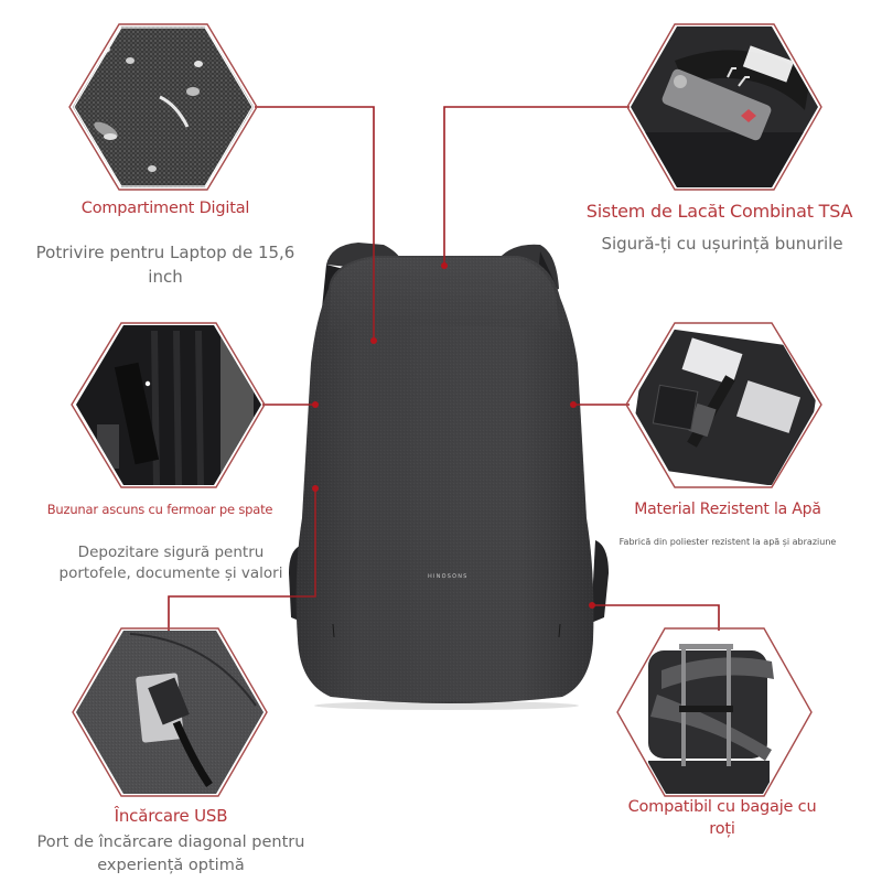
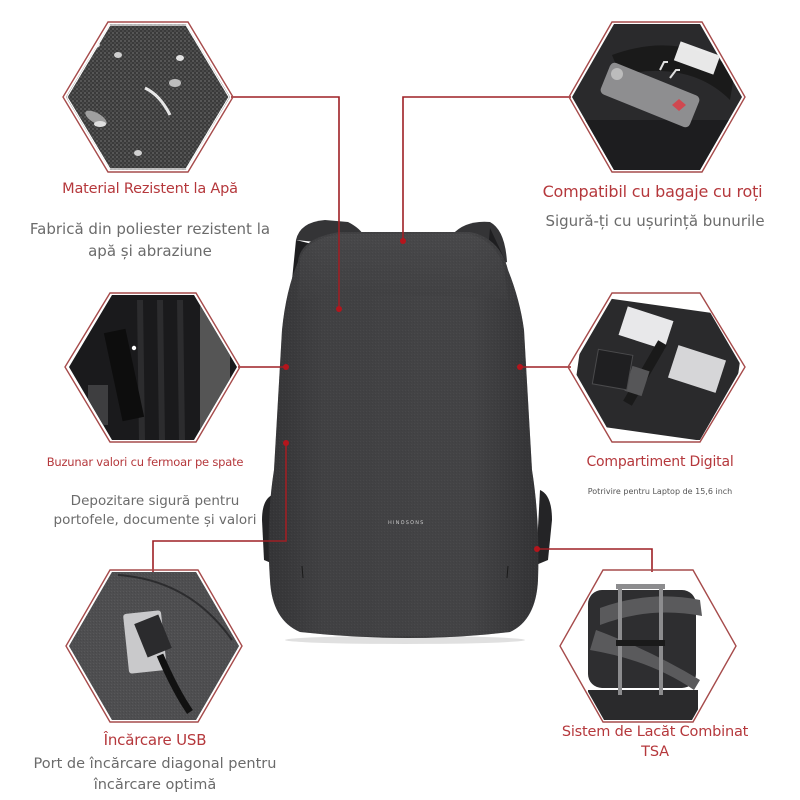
- Compartiment Digital
+ Material Rezistent la Apă
- Potrivire pentru Laptop de 15,6 inch
+ Fabrică din poliester rezistent la apă și abraziune
- Sistem de Lacăt Combinat TSA
+ Compatibil cu bagaje cu roți
  Sigură-ți cu ușurință bunurile
- Buzunar ascuns cu fermoar pe spate
+ Buzunar valori cu fermoar pe spate
  Depozitare sigură pentru portofele, documente și valori
- Material Rezistent la Apă
+ Compartiment Digital
- Fabrică din poliester rezistent la apă și abraziune
+ Potrivire pentru Laptop de 15,6 inch
  Încărcare USB
- Port de încărcare diagonal pentru experiență optimă
+ Port de încărcare diagonal pentru încărcare optimă
- Compatibil cu bagaje cu roți
+ Sistem de Lacăt Combinat TSA
